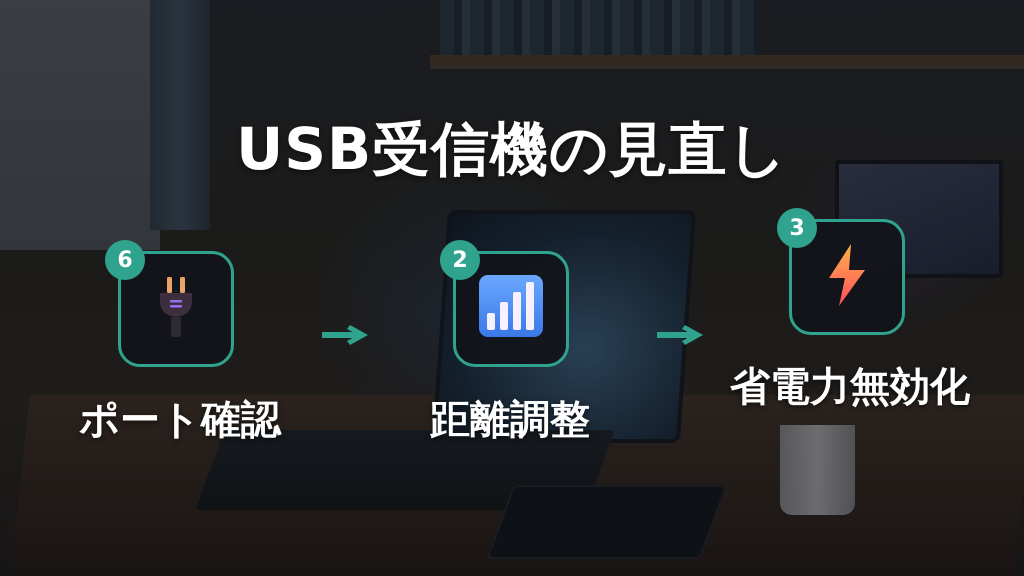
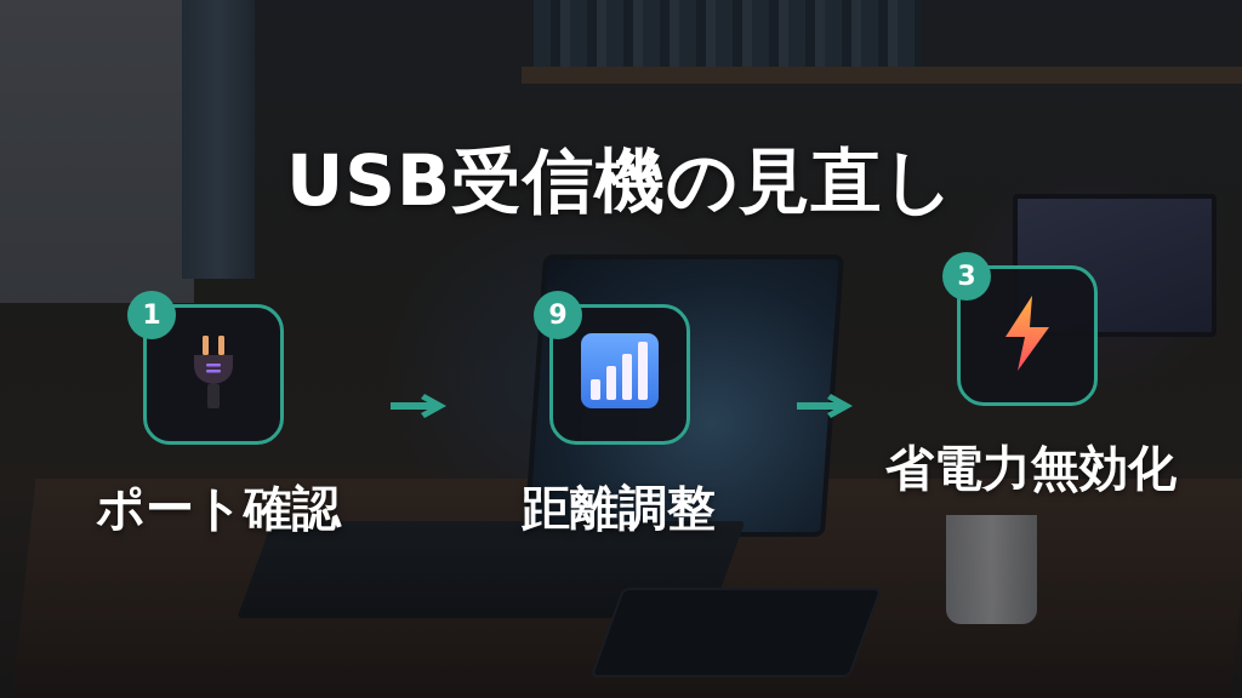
  USB受信機の見直し
- 6
+ 1
  ポート確認
- 2
+ 9
  距離調整
  3
  省電力無効化
